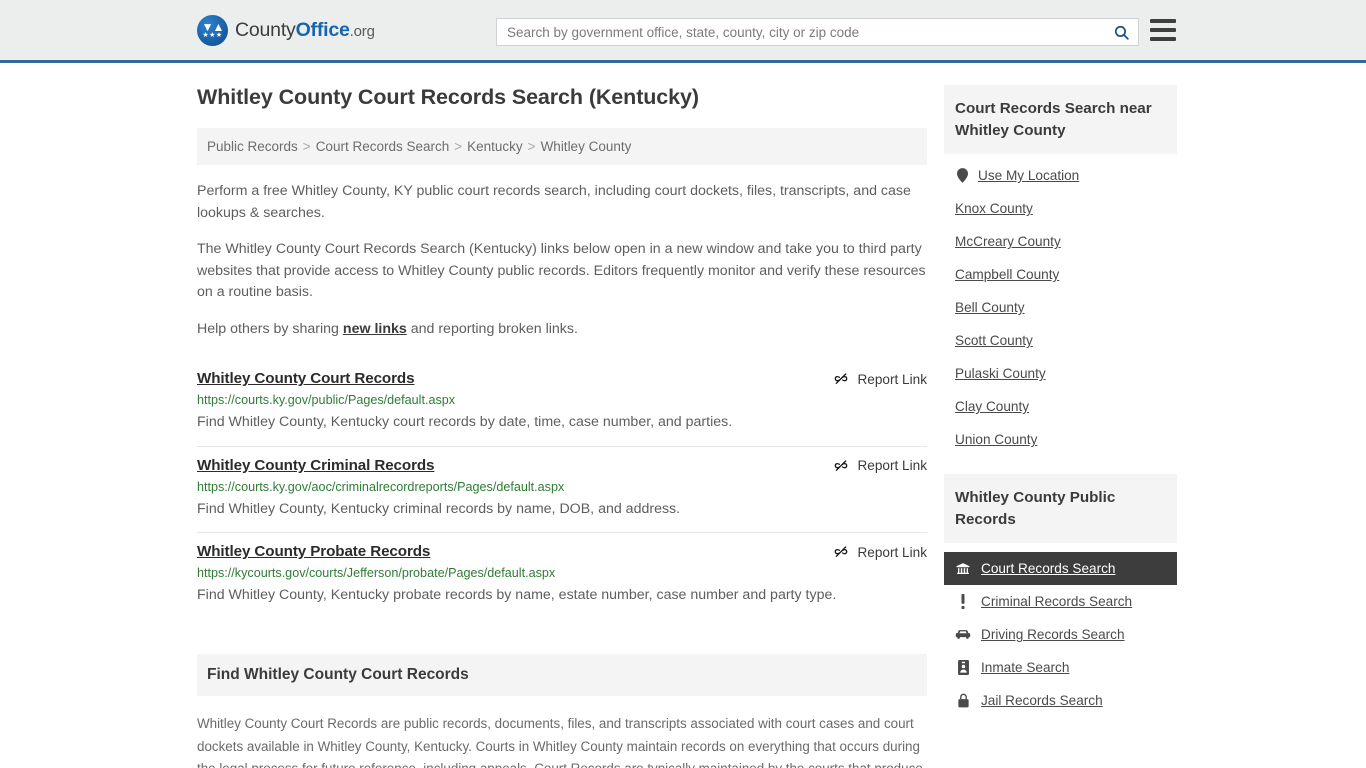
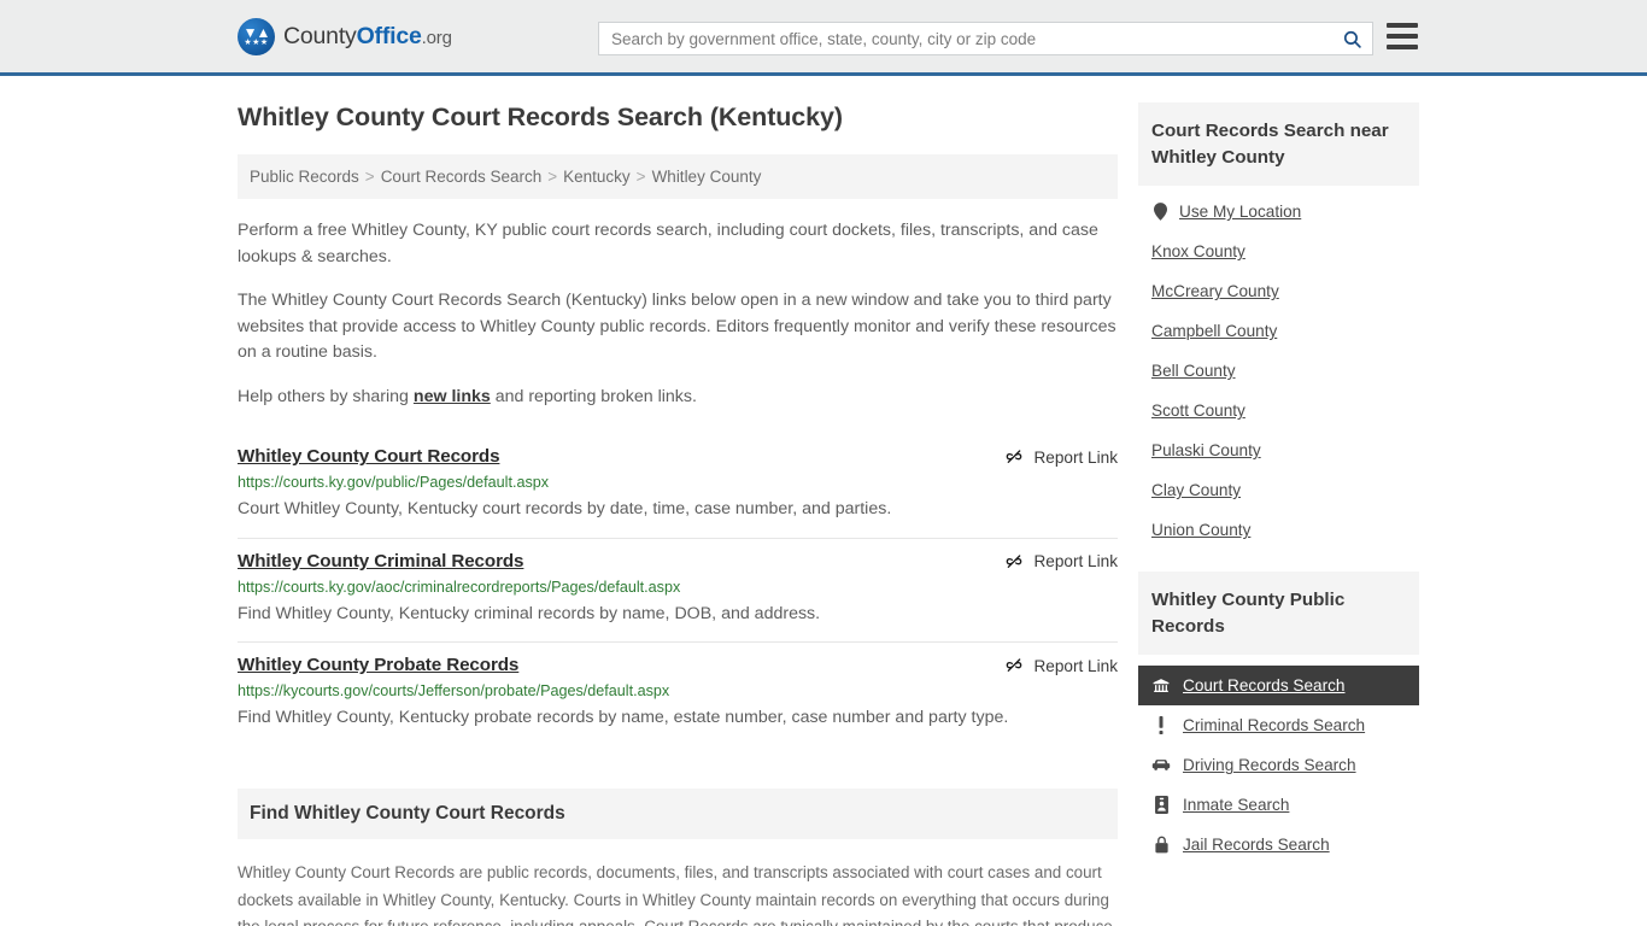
  ▼▲
  CountyOffice.org
  Search by government office, state, county, city or zip code
  Whitley County Court Records Search (Kentucky)
  Public Records > Court Records Search > Kentucky > Whitley County
  Perform a free Whitley County, KY public court records search, including court dockets, files, transcripts, and case lookups & searches.
  The Whitley County Court Records Search (Kentucky) links below open in a new window and take you to third party websites that provide access to Whitley County public records. Editors frequently monitor and verify these resources on a routine basis.
  Help others by sharing new links and reporting broken links.
  Whitley County Court Records
  Report Link
  https://courts.ky.gov/public/Pages/default.aspx
- Find Whitley County, Kentucky court records by date, time, case number, and parties.
+ Court Whitley County, Kentucky court records by date, time, case number, and parties.
  Whitley County Criminal Records
  Report Link
  https://courts.ky.gov/aoc/criminalrecordreports/Pages/default.aspx
  Find Whitley County, Kentucky criminal records by name, DOB, and address.
  Whitley County Probate Records
  Report Link
  https://kycourts.gov/courts/Jefferson/probate/Pages/default.aspx
  Find Whitley County, Kentucky probate records by name, estate number, case number and party type.
  Find Whitley County Court Records
  Court Records Search near Whitley County
  Use My Location
  Knox County
  McCreary County
  Campbell County
  Bell County
  Scott County
  Pulaski County
  Clay County
  Union County
  Whitley County Public Records
  Court Records Search
  Criminal Records Search
  Driving Records Search
  Inmate Search
  Jail Records Search
